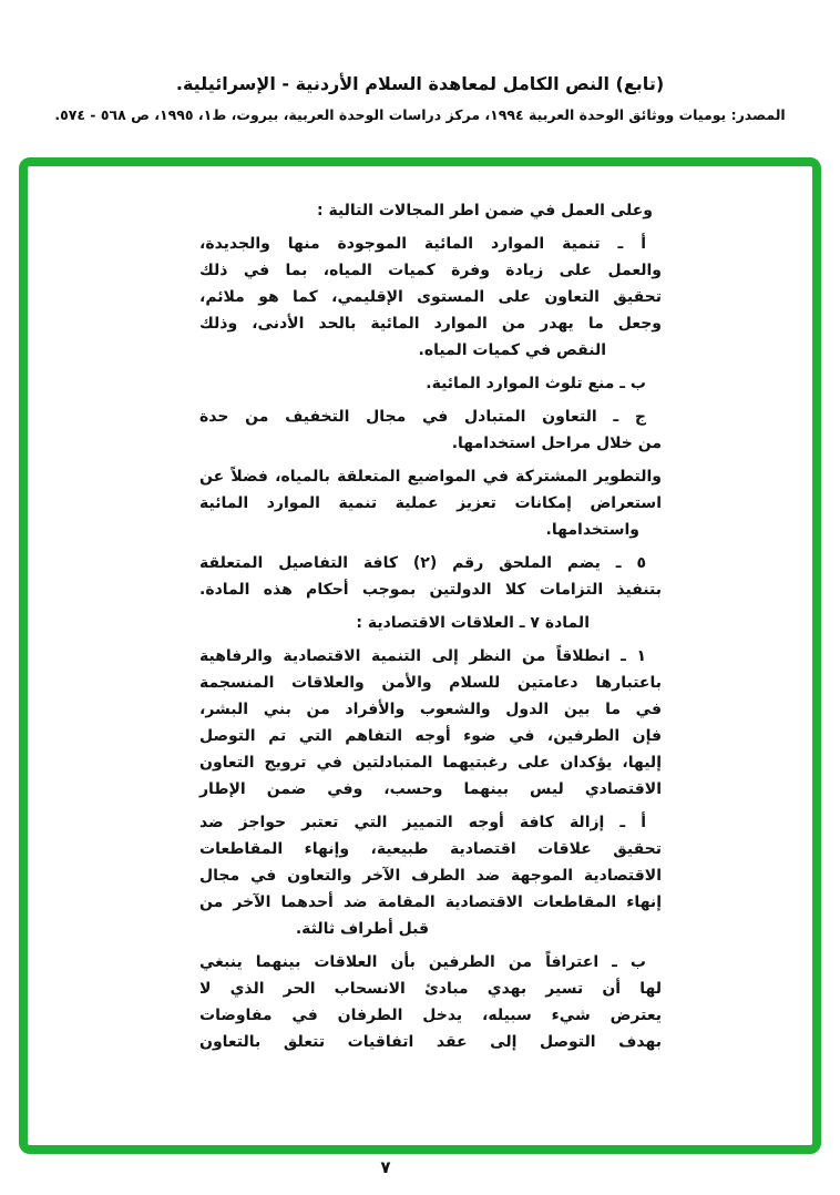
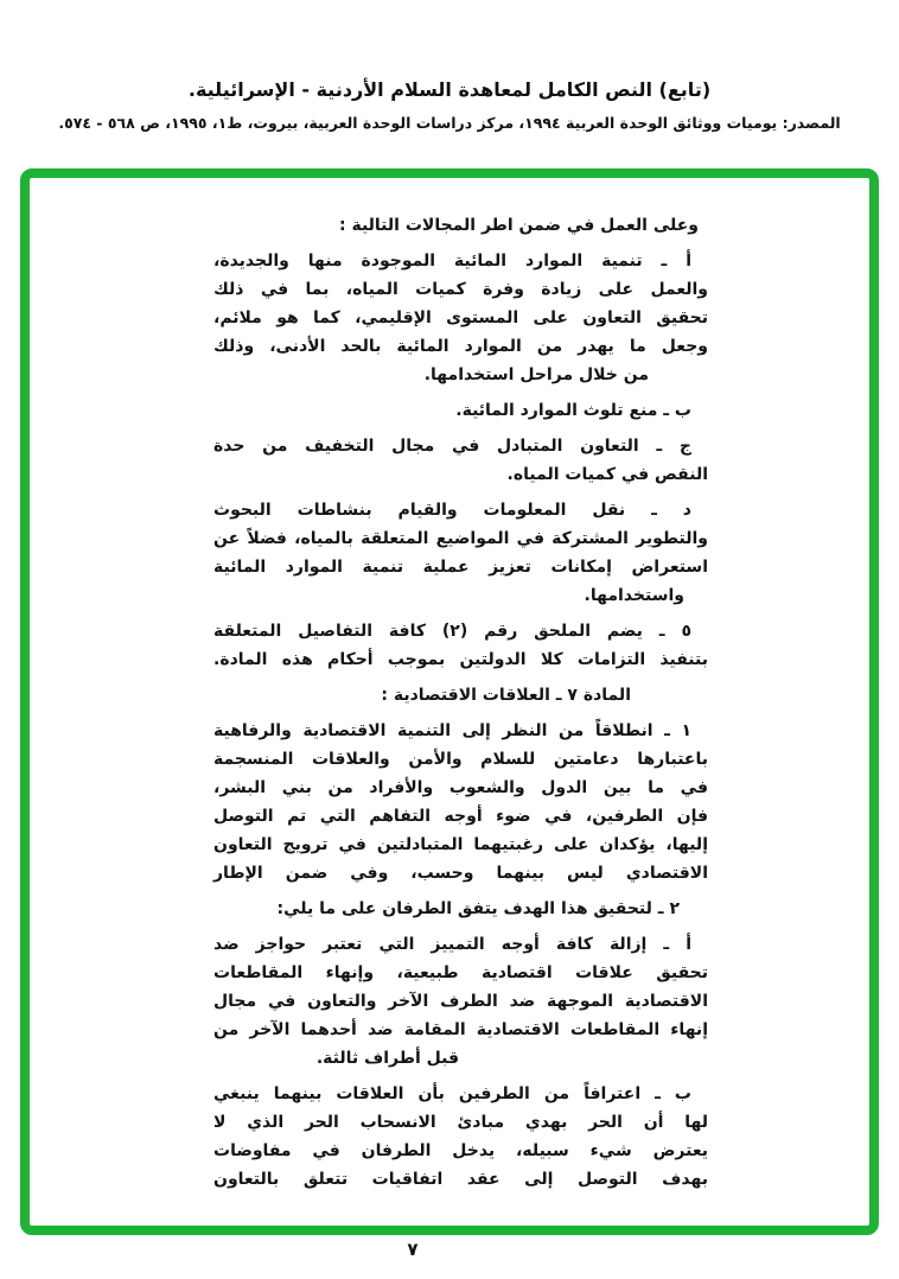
  (تابع) النص الكامل لمعاهدة السلام الأردنية - الإسرائيلية.
  المصدر: يوميات ووثائق الوحدة العربية ١٩٩٤، مركز دراسات الوحدة العربية، بيروت، ط١، ١٩٩٥، ص ٥٦٨ - ٥٧٤.
  وعلى العمل في ضمن اطر المجالات التالية :
  أ ـ تنمية الموارد المائية الموجودة منها والجديدة،
  والعمل على زيادة وفرة كميات المياه، بما في ذلك
  تحقيق التعاون على المستوى الإقليمي، كما هو ملائم،
  وجعل ما يهدر من الموارد المائية بالحد الأدنى، وذلك
- النقص في كميات المياه.
+ من خلال مراحل استخدامها.
  ب ـ منع تلوث الموارد المائية.
  ج ـ التعاون المتبادل في مجال التخفيف من حدة
- من خلال مراحل استخدامها.
+ النقص في كميات المياه.
+ د ـ نقل المعلومات والقيام بنشاطات البحوث
  والتطوير المشتركة في المواضيع المتعلقة بالمياه، فضلاً عن
  استعراض إمكانات تعزيز عملية تنمية الموارد المائية
  واستخدامها.
  ٥ ـ يضم الملحق رقم (٢) كافة التفاصيل المتعلقة
  بتنفيذ التزامات كلا الدولتين بموجب أحكام هذه المادة.
  المادة ٧ ـ العلاقات الاقتصادية :
  ١ ـ انطلاقاً من النظر إلى التنمية الاقتصادية والرفاهية
  باعتبارها دعامتين للسلام والأمن والعلاقات المنسجمة
  في ما بين الدول والشعوب والأفراد من بني البشر،
  فإن الطرفين، في ضوء أوجه التفاهم التي تم التوصل
  إليها، يؤكدان على رغبتيهما المتبادلتين في ترويج التعاون
  الاقتصادي ليس بينهما وحسب، وفي ضمن الإطار
+ ٢ ـ لتحقيق هذا الهدف يتفق الطرفان على ما يلي:
  أ ـ إزالة كافة أوجه التمييز التي تعتبر حواجز ضد
  تحقيق علاقات اقتصادية طبيعية، وإنهاء المقاطعات
  الاقتصادية الموجهة ضد الطرف الآخر والتعاون في مجال
  إنهاء المقاطعات الاقتصادية المقامة ضد أحدهما الآخر من
  قبل أطراف ثالثة.
  ب ـ اعترافاً من الطرفين بأن العلاقات بينهما ينبغي
- لها أن تسير بهدي مبادئ الانسحاب الحر الذي لا
+ لها أن الحر بهدي مبادئ الانسحاب الحر الذي لا
  يعترض شيء سبيله، يدخل الطرفان في مفاوضات
  بهدف التوصل إلى عقد اتفاقيات تتعلق بالتعاون
  ٧
